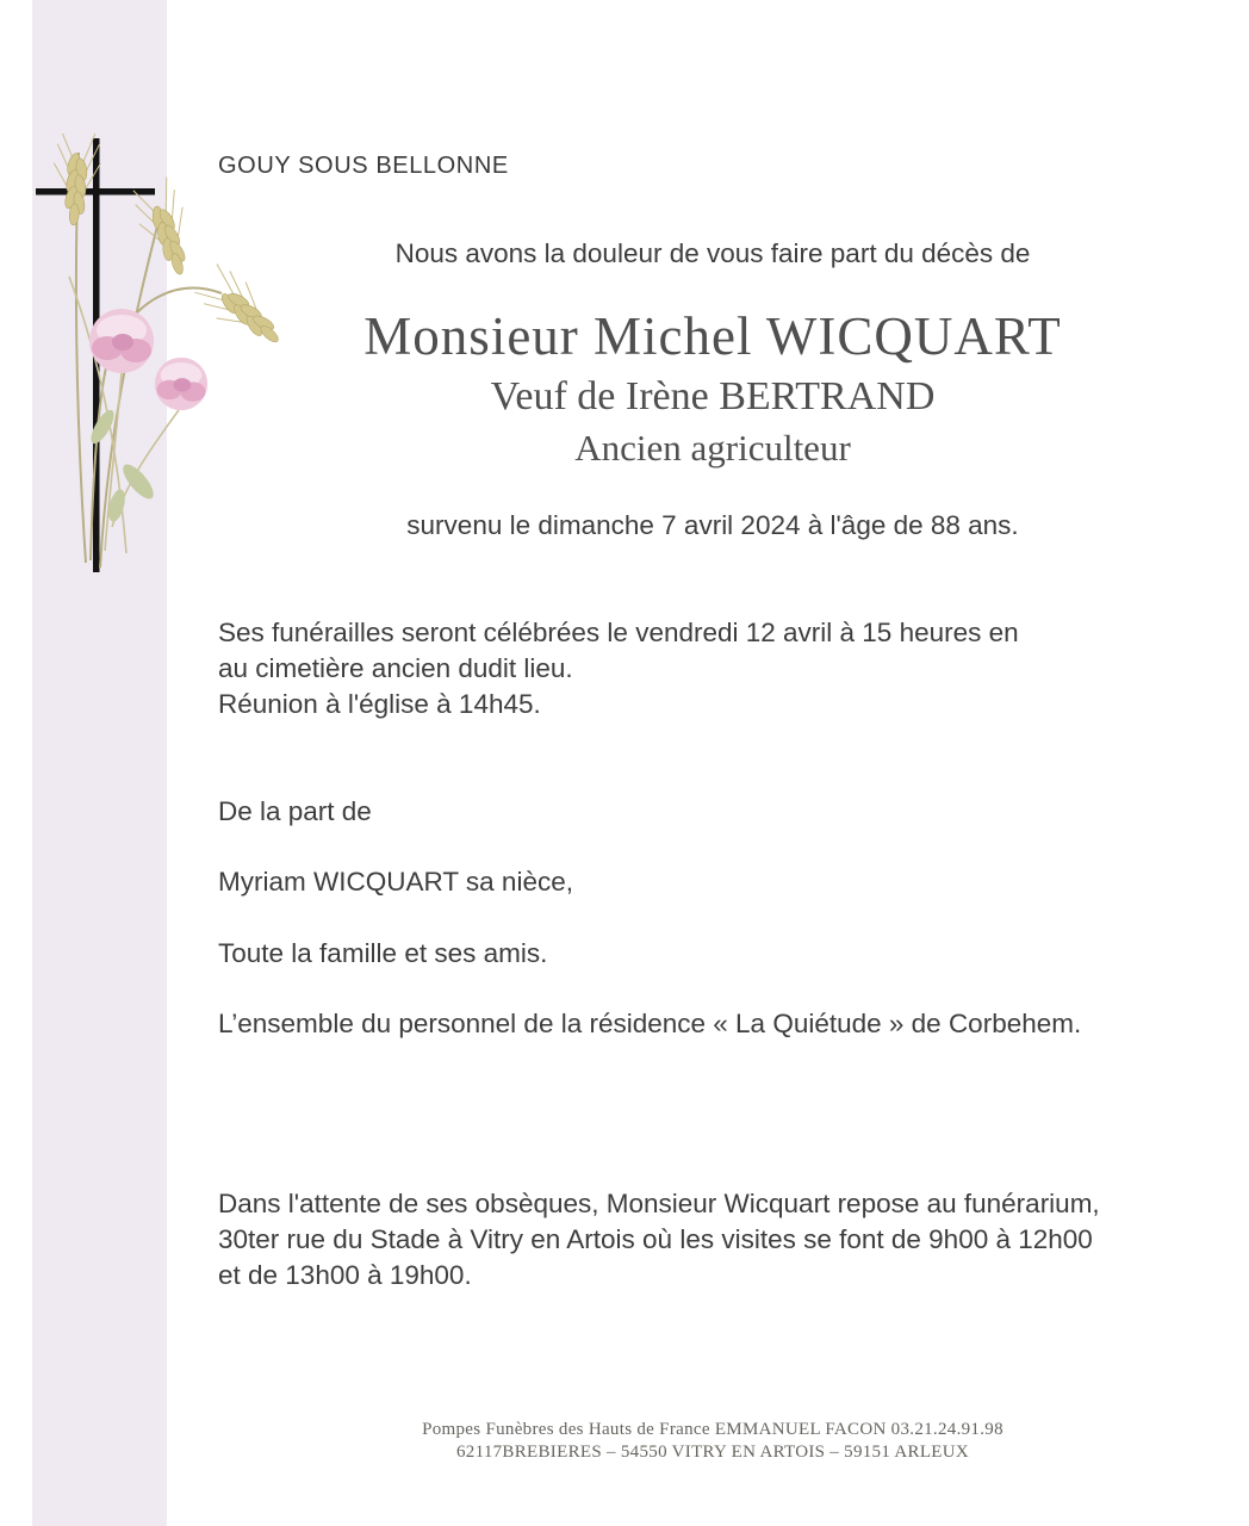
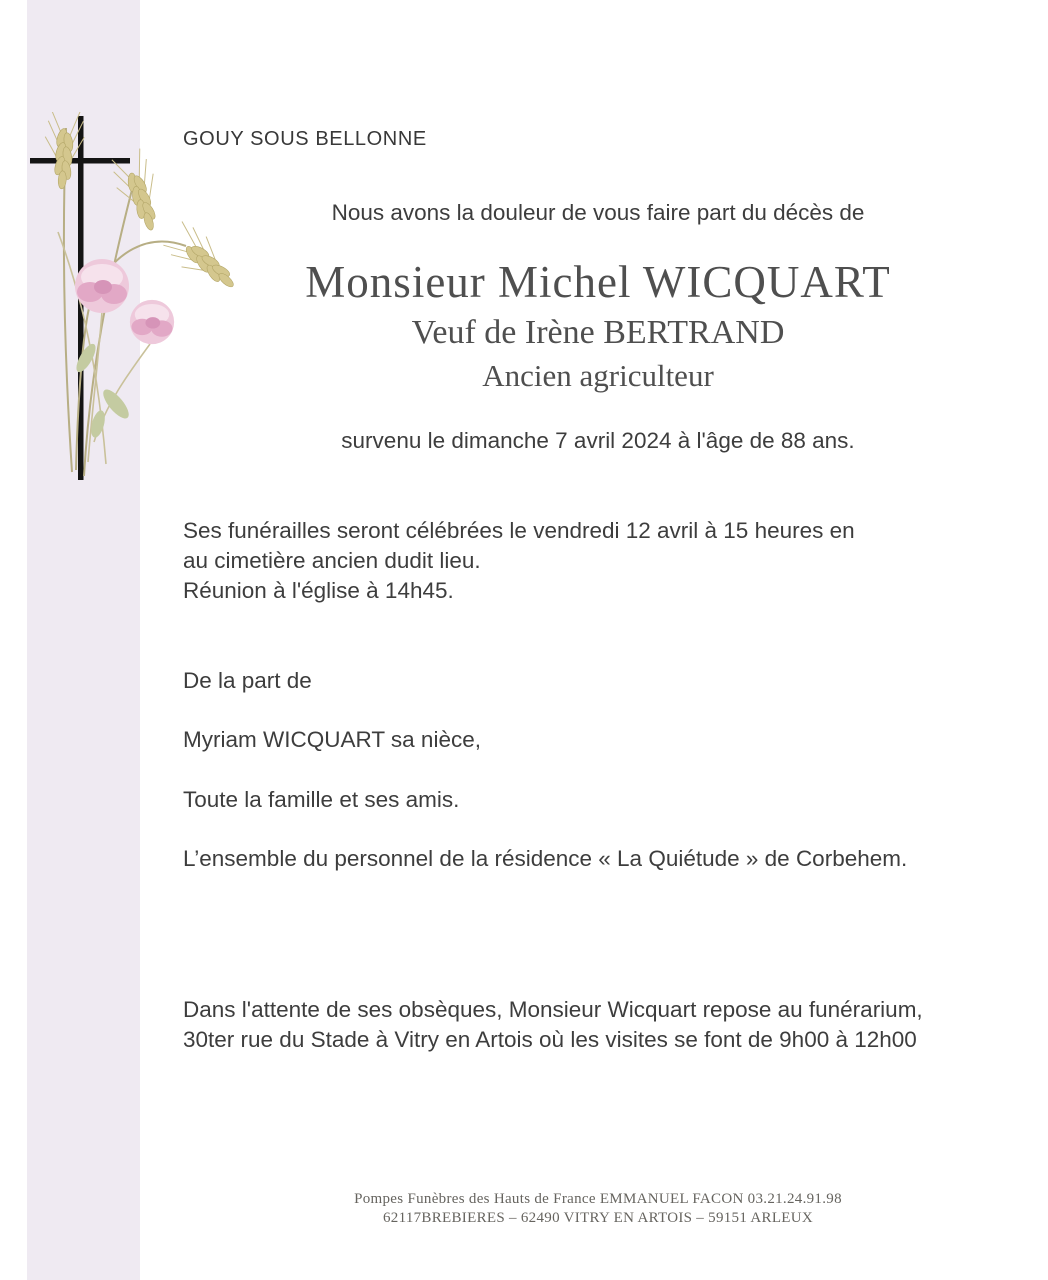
  GOUY SOUS BELLONNE
  Nous avons la douleur de vous faire part du décès de
  Monsieur Michel WICQUART
  Veuf de Irène BERTRAND
  Ancien agriculteur
  survenu le dimanche 7 avril 2024 à l'âge de 88 ans.
  Ses funérailles seront célébrées le vendredi 12 avril à 15 heures en
  au cimetière ancien dudit lieu.
  Réunion à l'église à 14h45.
  De la part de
  Myriam WICQUART sa nièce,
  Toute la famille et ses amis.
  L’ensemble du personnel de la résidence « La Quiétude » de Corbehem.
  Dans l'attente de ses obsèques, Monsieur Wicquart repose au funérarium,
  30ter rue du Stade à Vitry en Artois où les visites se font de 9h00 à 12h00
- et de 13h00 à 19h00.
  Pompes Funèbres des Hauts de France EMMANUEL FACON 03.21.24.91.98
- 62117BREBIERES – 54550 VITRY EN ARTOIS – 59151 ARLEUX
+ 62117BREBIERES – 62490 VITRY EN ARTOIS – 59151 ARLEUX
